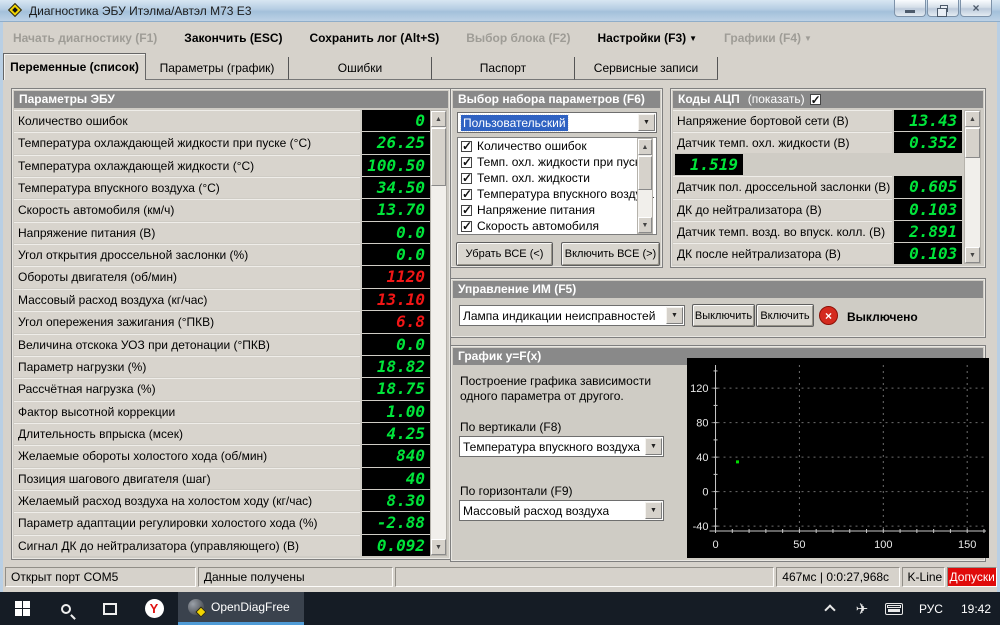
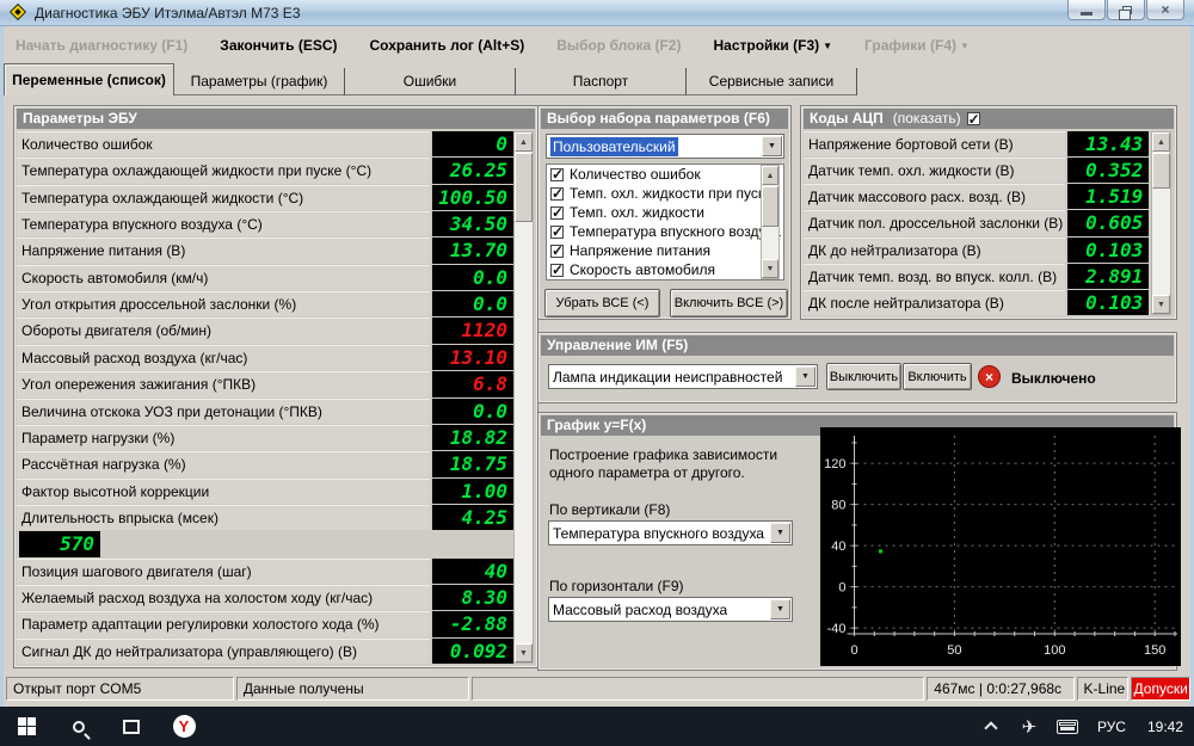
  Диагностика ЭБУ Итэлма/Автэл М73 Е3
  ×
  Начать диагностику (F1)
  Закончить (ESC)
  Сохранить лог (Alt+S)
  Выбор блока (F2)
  Настройки (F3) ▼
  Графики (F4) ▼
  Переменные (список)
  Параметры (график)
  Ошибки
  Паспорт
  Сервисные записи
  Параметры ЭБУ
  Количество ошибок
  0
  Температура охлаждающей жидкости при пуске (°С)
  26.25
  Температура охлаждающей жидкости (°С)
  100.50
  Температура впускного воздуха (°С)
  34.50
- Скорость автомобиля (км/ч)
+ Напряжение питания (В)
  13.70
- Напряжение питания (В)
+ Скорость автомобиля (км/ч)
  0.0
  Угол открытия дроссельной заслонки (%)
  0.0
  Обороты двигателя (об/мин)
  1120
  Массовый расход воздуха (кг/час)
  13.10
  Угол опережения зажигания (°ПКВ)
  6.8
  Величина отскока УОЗ при детонации (°ПКВ)
  0.0
  Параметр нагрузки (%)
  18.82
  Рассчётная нагрузка (%)
  18.75
  Фактор высотной коррекции
  1.00
  Длительность впрыска (мсек)
  4.25
- Желаемые обороты холостого хода (об/мин)
- 840
+ 570
  Позиция шагового двигателя (шаг)
  40
  Желаемый расход воздуха на холостом ходу (кг/час)
  8.30
  Параметр адаптации регулировки холостого хода (%)
  -2.88
  Сигнал ДК до нейтрализатора (управляющего) (В)
  0.092
  Выбор набора параметров (F6)
  Пользовательский
  Количество ошибок
  Темп. охл. жидкости при пус
  Темп. охл. жидкости
  Температура впускного возд
  Напряжение питания
  Скорость автомобиля
  Убрать ВСЕ (<)
  Включить ВСЕ (>)
  Коды АЦП (показать)
  Напряжение бортовой сети (В)
  13.43
  Датчик темп. охл. жидкости (В)
  0.352
+ Датчик массового расх. возд. (В)
  1.519
  Датчик пол. дроссельной заслонки (В)
  0.605
  ДК до нейтрализатора (В)
  0.103
  Датчик темп. возд. во впуск. колл. (В)
  2.891
  ДК после нейтрализатора (В)
  0.103
  Управление ИМ (F5)
  Лампа индикации неисправностей
  Выключить
  Включить
  ×
  Выключено
  График y=F(x)
  Построение графика зависимости одного параметра от другого.
  По вертикали (F8)
  Температура впускного воздуха
  По горизонтали (F9)
  Массовый расход воздуха
  -40
  0
  40
  80
  120
  0
  50
  100
  150
  Открыт порт COM5
  Данные получены
  467мс | 0:0:27,968с
  K-Line
  Допуски
  Y
- OpenDiagFree
  ✈
  РУС
  19:42
